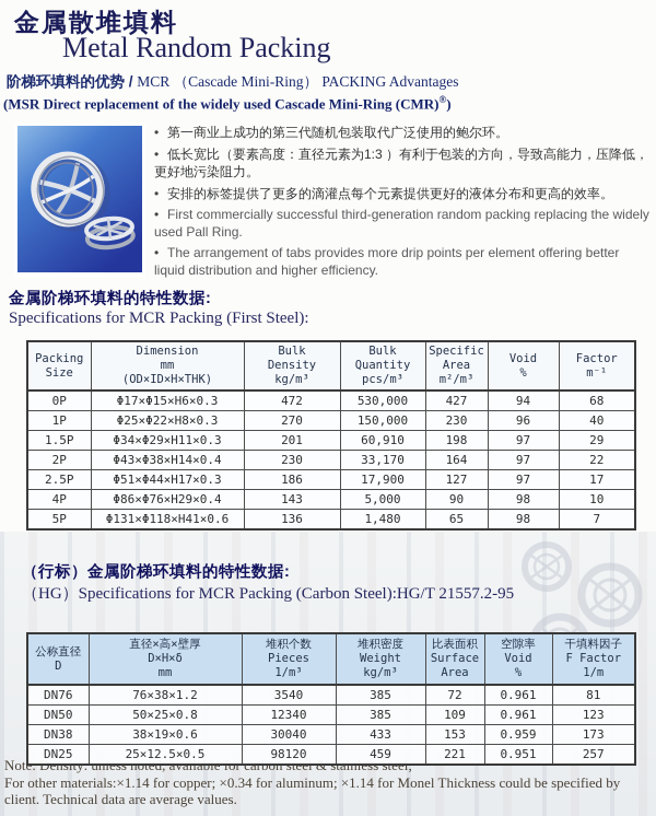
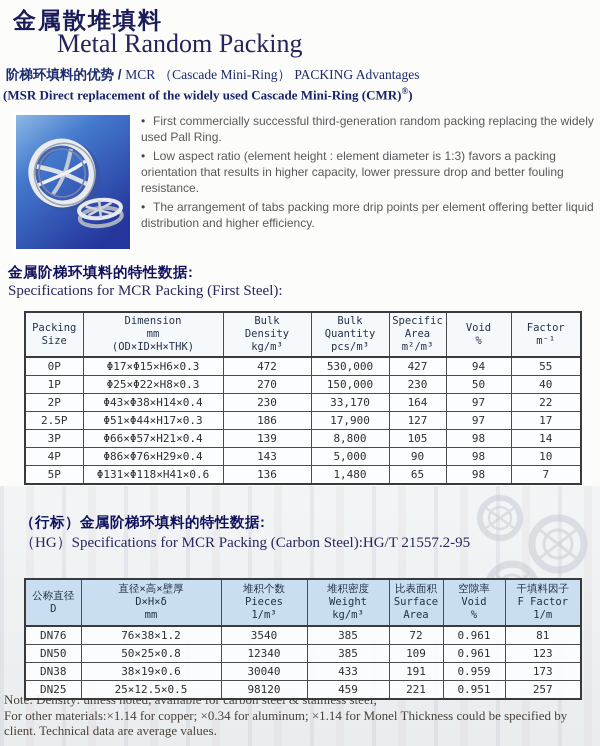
  金属散堆填料
  Metal Random Packing
  阶梯环填料的优势 / MCR （Cascade Mini-Ring） PACKING Advantages
  (MSR Direct replacement of the widely used Cascade Mini-Ring (CMR)®)
- • 第一商业上成功的第三代随机包装取代广泛使用的鲍尔环。
- • 低长宽比（要素高度：直径元素为1:3 ）有利于包装的方向，导致高能力，压降低，更好地污染阻力。
- • 安排的标签提供了更多的滴灌点每个元素提供更好的液体分布和更高的效率。
  • First commercially successful third-generation random packing replacing the widely used Pall Ring.
+ • Low aspect ratio (element height : element diameter is 1:3) favors a packing orientation that results in higher capacity, lower pressure drop and better fouling resistance.
- • The arrangement of tabs provides more drip points per element offering better liquid distribution and higher efficiency.
+ • The arrangement of tabs packing more drip points per element offering better liquid distribution and higher efficiency.
  金属阶梯环填料的特性数据:
  Specifications for MCR Packing (First Steel):
  Packing Size	Dimension mm (OD×ID×H×THK)	Bulk Density kg/m³	Bulk Quantity pcs/m³	Specific Area m²/m³	Void %	Factor m⁻¹
- 0P	Φ17×Φ15×H6×0.3	472	530,000	427	94	68
+ 0P	Φ17×Φ15×H6×0.3	472	530,000	427	94	55
- 1P	Φ25×Φ22×H8×0.3	270	150,000	230	96	40
+ 1P	Φ25×Φ22×H8×0.3	270	150,000	230	50	40
- 1.5P	Φ34×Φ29×H11×0.3	201	60,910	198	97	29
  2P	Φ43×Φ38×H14×0.4	230	33,170	164	97	22
  2.5P	Φ51×Φ44×H17×0.3	186	17,900	127	97	17
+ 3P	Φ66×Φ57×H21×0.4	139	8,800	105	98	14
  4P	Φ86×Φ76×H29×0.4	143	5,000	90	98	10
  5P	Φ131×Φ118×H41×0.6	136	1,480	65	98	7
  （行标）金属阶梯环填料的特性数据:
  （HG）Specifications for MCR Packing (Carbon Steel):HG/T 21557.2-95
  公称直径 D	直径×高×壁厚 D×H×δ mm	堆积个数 Pieces 1/m³	堆积密度 Weight kg/m³	比表面积 Surface Area	空隙率 Void %	干填料因子 F Factor 1/m
  DN76	76×38×1.2	3540	385	72	0.961	81
  DN50	50×25×0.8	12340	385	109	0.961	123
- DN38	38×19×0.6	30040	433	153	0.959	173
+ DN38	38×19×0.6	30040	433	191	0.959	173
  DN25	25×12.5×0.5	98120	459	221	0.951	257
  For other materials:×1.14 for copper; ×0.34 for aluminum; ×1.14 for Monel Thickness could be specified by client. Technical data are average values.
